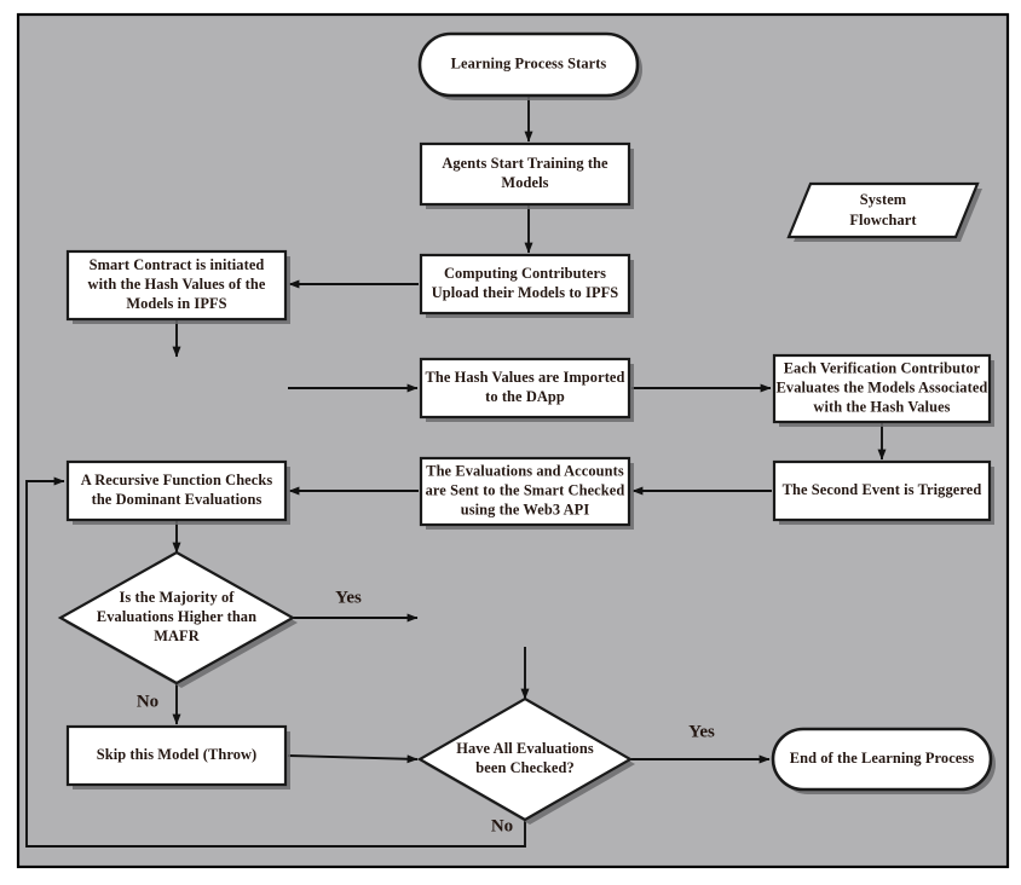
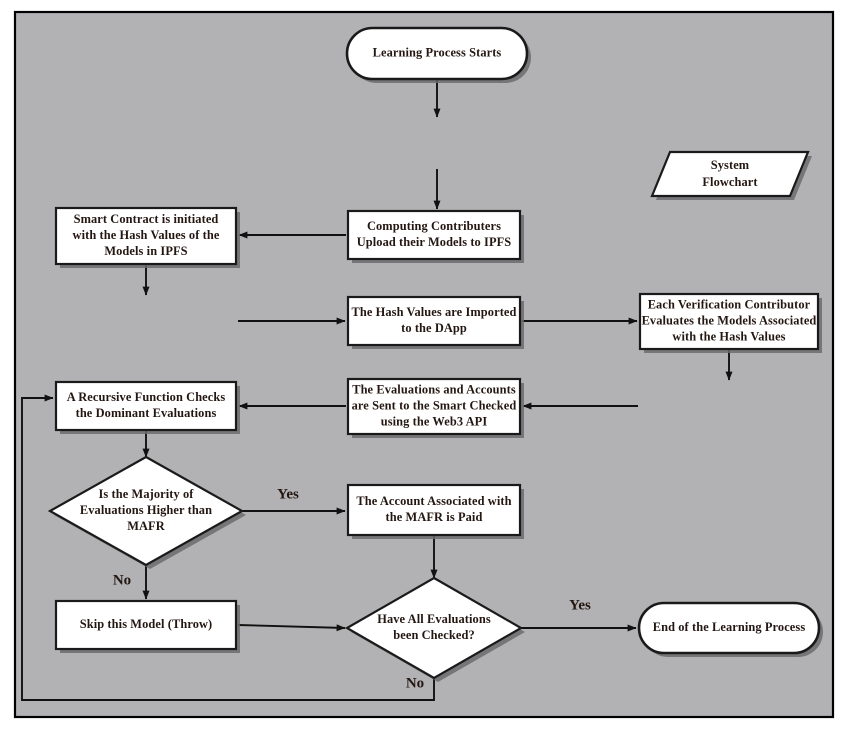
  System
  Flowchart
  Learning Process Starts
- Agents Start Training the
- Models
  Computing Contributers
  Upload their Models to IPFS
  Smart Contract is initiated
  with the Hash Values of the
  Models in IPFS
  The Hash Values are Imported
  to the DApp
  Each Verification Contributor
  Evaluates the Models Associated
  with the Hash Values
- The Second Event is Triggered
  The Evaluations and Accounts
  are Sent to the Smart Checked
  using the Web3 API
  A Recursive Function Checks
  the Dominant Evaluations
  Is the Majority of
  Evaluations Higher than
  MAFR
+ The Account Associated with
+ the MAFR is Paid
  Skip this Model (Throw)
  Have All Evaluations
  been Checked?
  End of the Learning Process
  Yes
  No
  Yes
  No
